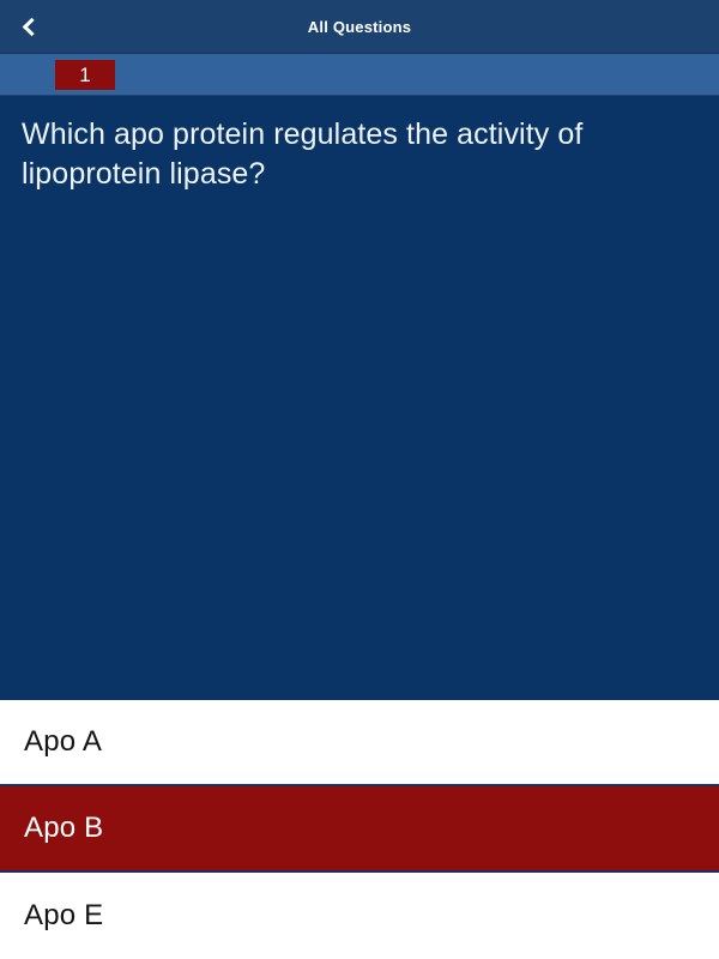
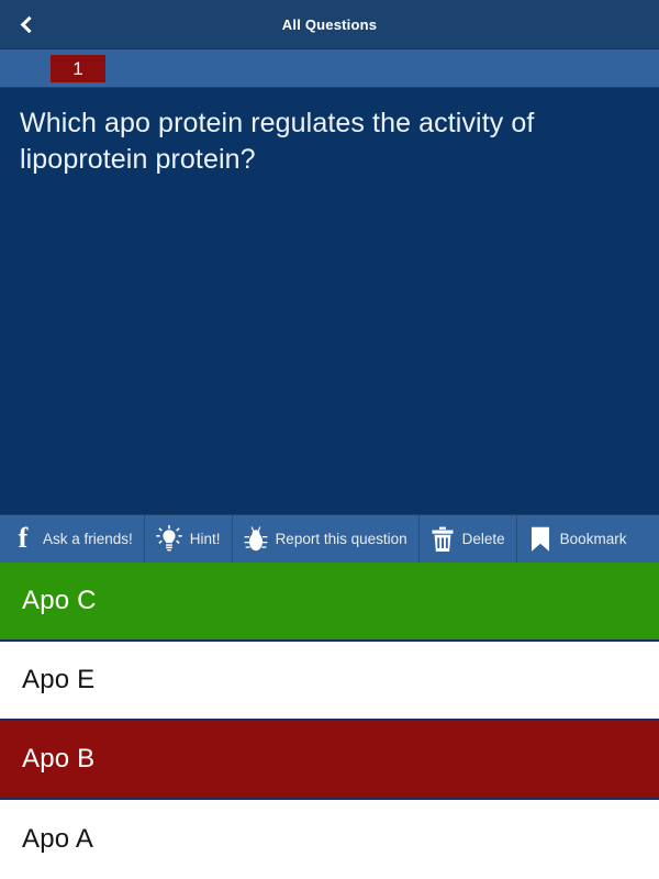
  All Questions
  1
- Which apo protein regulates the activity of lipoprotein lipase?
+ Which apo protein regulates the activity of lipoprotein protein?
+ f
+ Ask a friends!
+ Hint!
+ Report this question
+ Delete
+ Bookmark
+ Apo C
- Apo A
+ Apo E
  Apo B
- Apo E
+ Apo A
